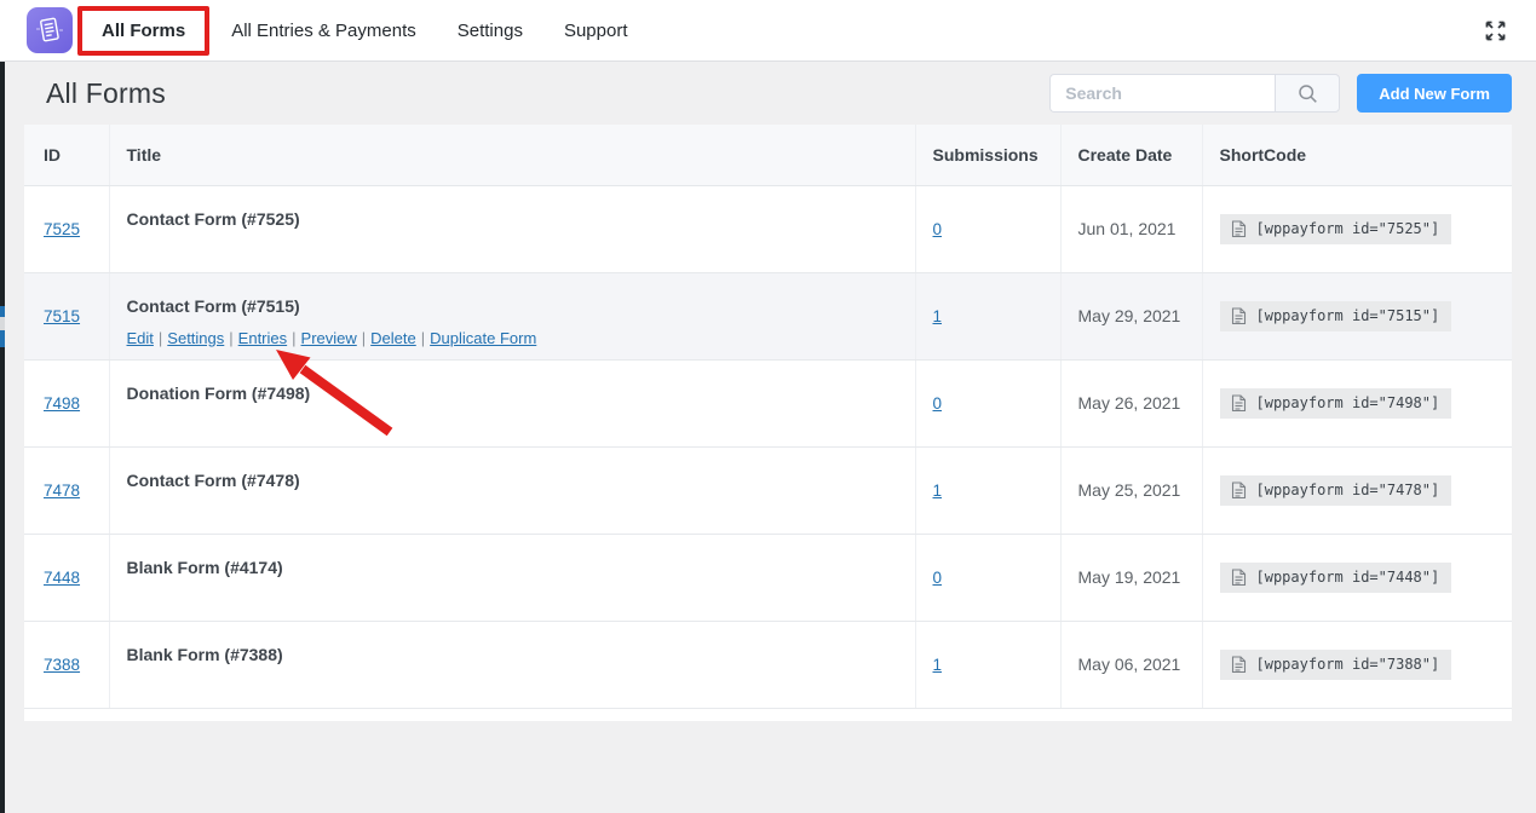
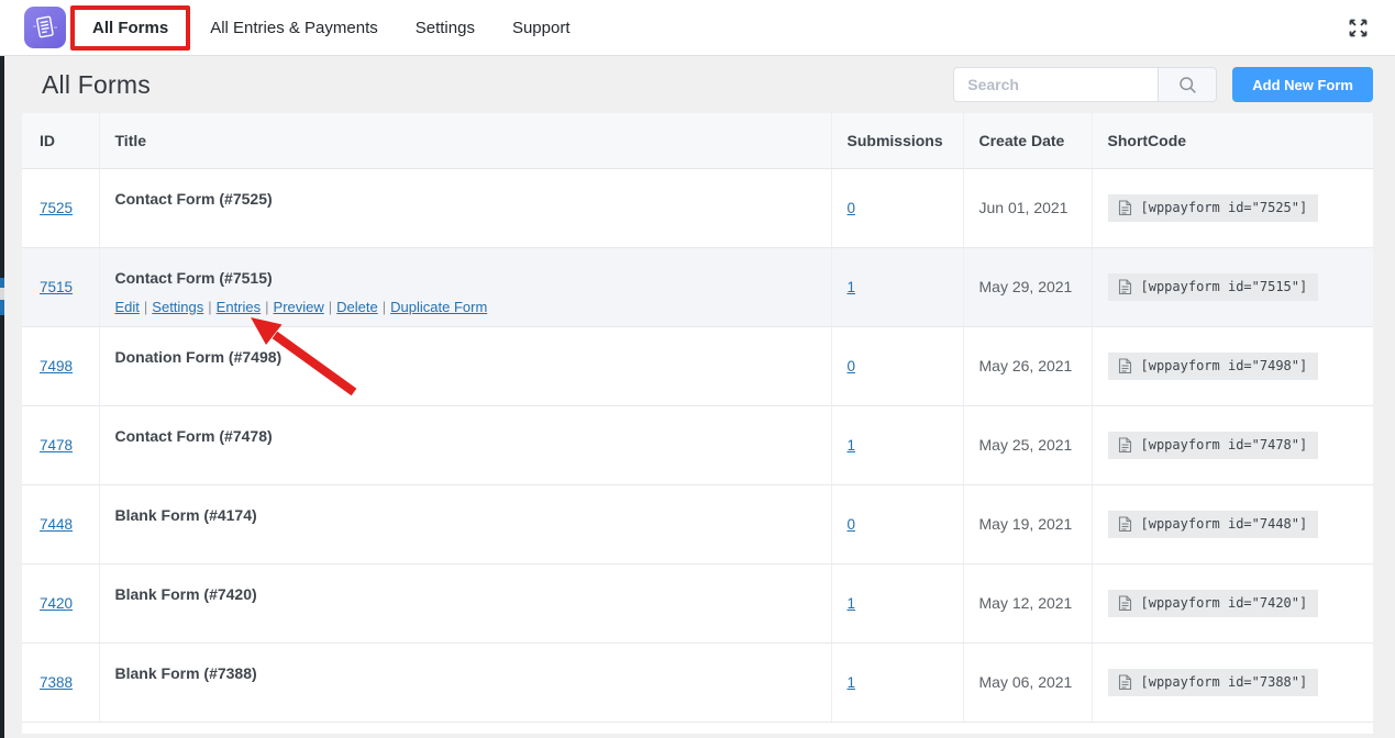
  All Forms
  All Entries & Payments
  Settings
  Support
  All Forms
  Search
  Add New Form
  ID	Title	Submissions	Create Date	ShortCode
  7525	Contact Form (#7525)	0	Jun 01, 2021	[wppayform id="7525"]
  7515	Contact Form (#7515)Edit | Settings | Entries | Preview | Delete | Duplicate Form	1	May 29, 2021	[wppayform id="7515"]
  7498	Donation Form (#7498)	0	May 26, 2021	[wppayform id="7498"]
  7478	Contact Form (#7478)	1	May 25, 2021	[wppayform id="7478"]
  7448	Blank Form (#4174)	0	May 19, 2021	[wppayform id="7448"]
+ 7420	Blank Form (#7420)	1	May 12, 2021	[wppayform id="7420"]
  7388	Blank Form (#7388)	1	May 06, 2021	[wppayform id="7388"]
